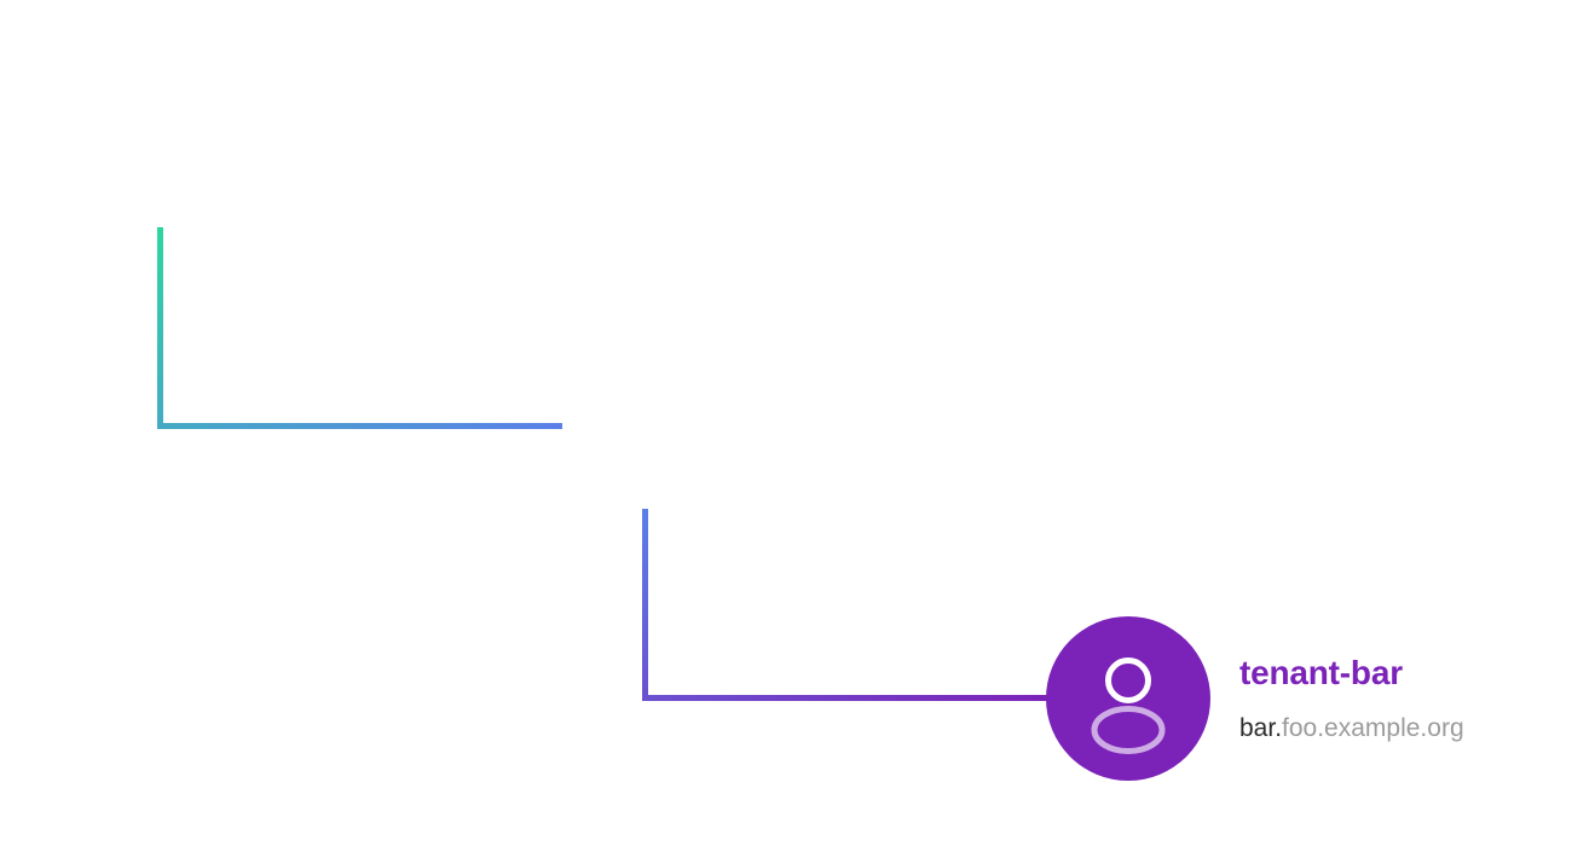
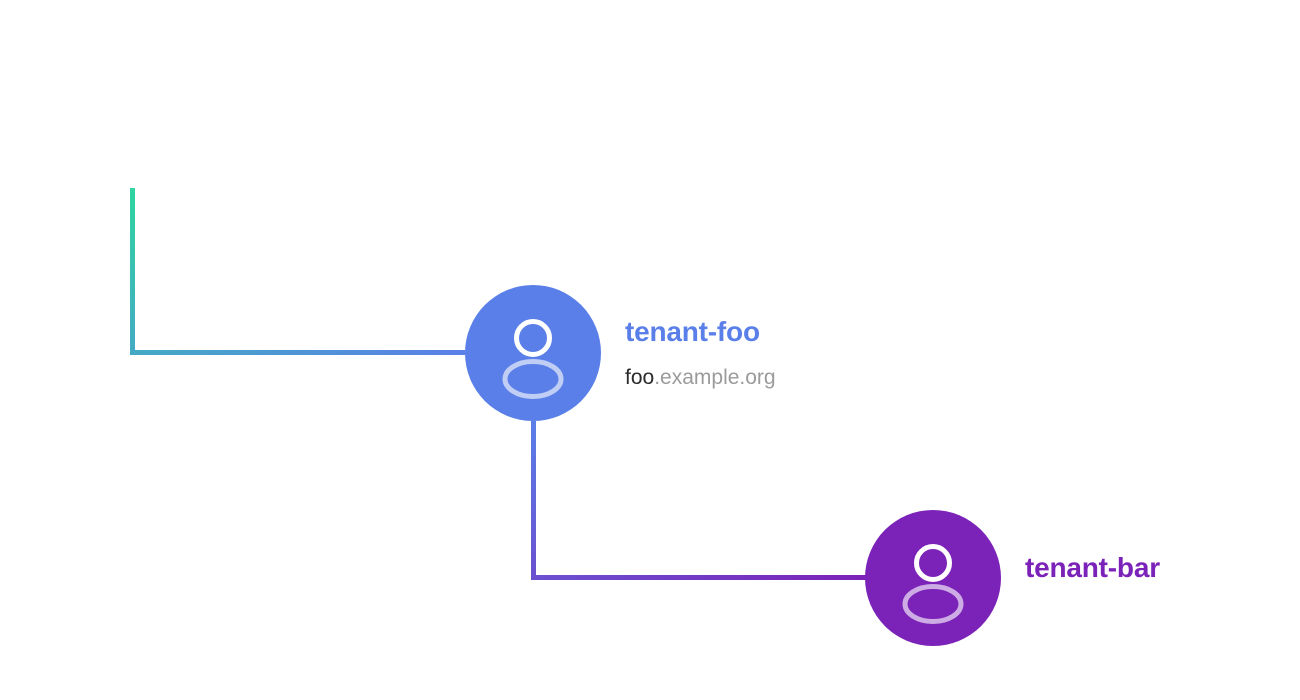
+ tenant-foo
+ foo.example.org
  tenant-bar
- bar.foo.example.org
